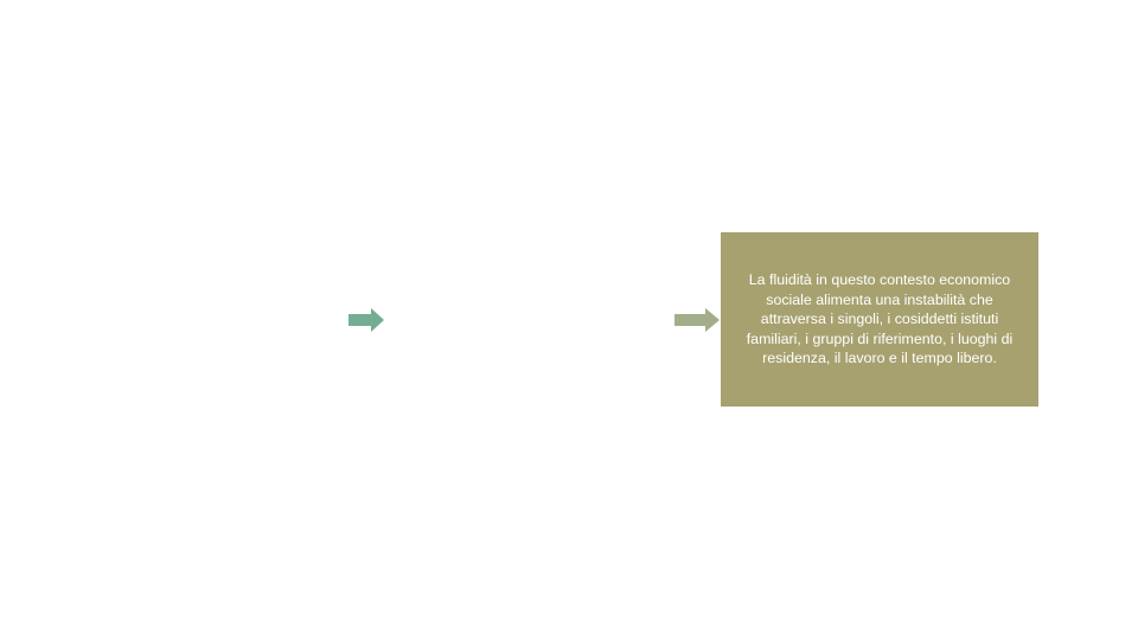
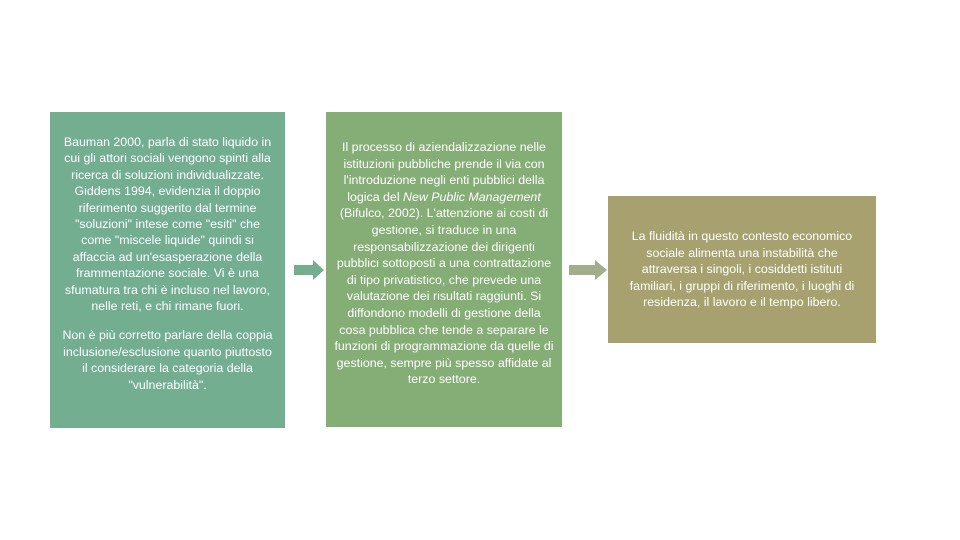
+ Bauman 2000, parla di stato liquido in cui gli attori sociali vengono spinti alla ricerca di soluzioni individualizzate. Giddens 1994, evidenzia il doppio riferimento suggerito dal termine "soluzioni" intese come "esiti" che come "miscele liquide" quindi si affaccia ad un'esasperazione della frammentazione sociale. Vi è una sfumatura tra chi è incluso nel lavoro, nelle reti, e chi rimane fuori.
+ Non è più corretto parlare della coppia inclusione/esclusione quanto piuttosto il considerare la categoria della "vulnerabilità".
+ Il processo di aziendalizzazione nelle istituzioni pubbliche prende il via con l'introduzione negli enti pubblici della logica del New Public Management (Bifulco, 2002). L'attenzione ai costi di gestione, si traduce in una responsabilizzazione dei dirigenti pubblici sottoposti a una contrattazione di tipo privatistico, che prevede una valutazione dei risultati raggiunti. Si diffondono modelli di gestione della cosa pubblica che tende a separare le funzioni di programmazione da quelle di gestione, sempre più spesso affidate al terzo settore.
  La fluidità in questo contesto economico sociale alimenta una instabilità che attraversa i singoli, i cosiddetti istituti familiari, i gruppi di riferimento, i luoghi di residenza, il lavoro e il tempo libero.
